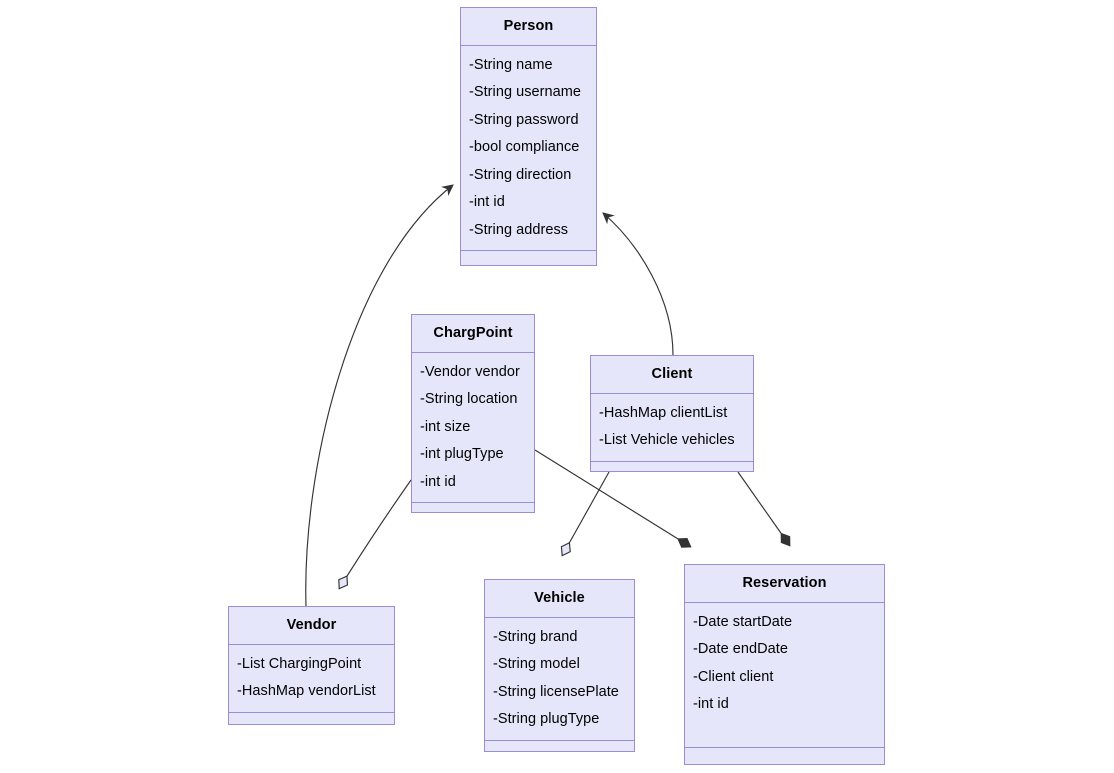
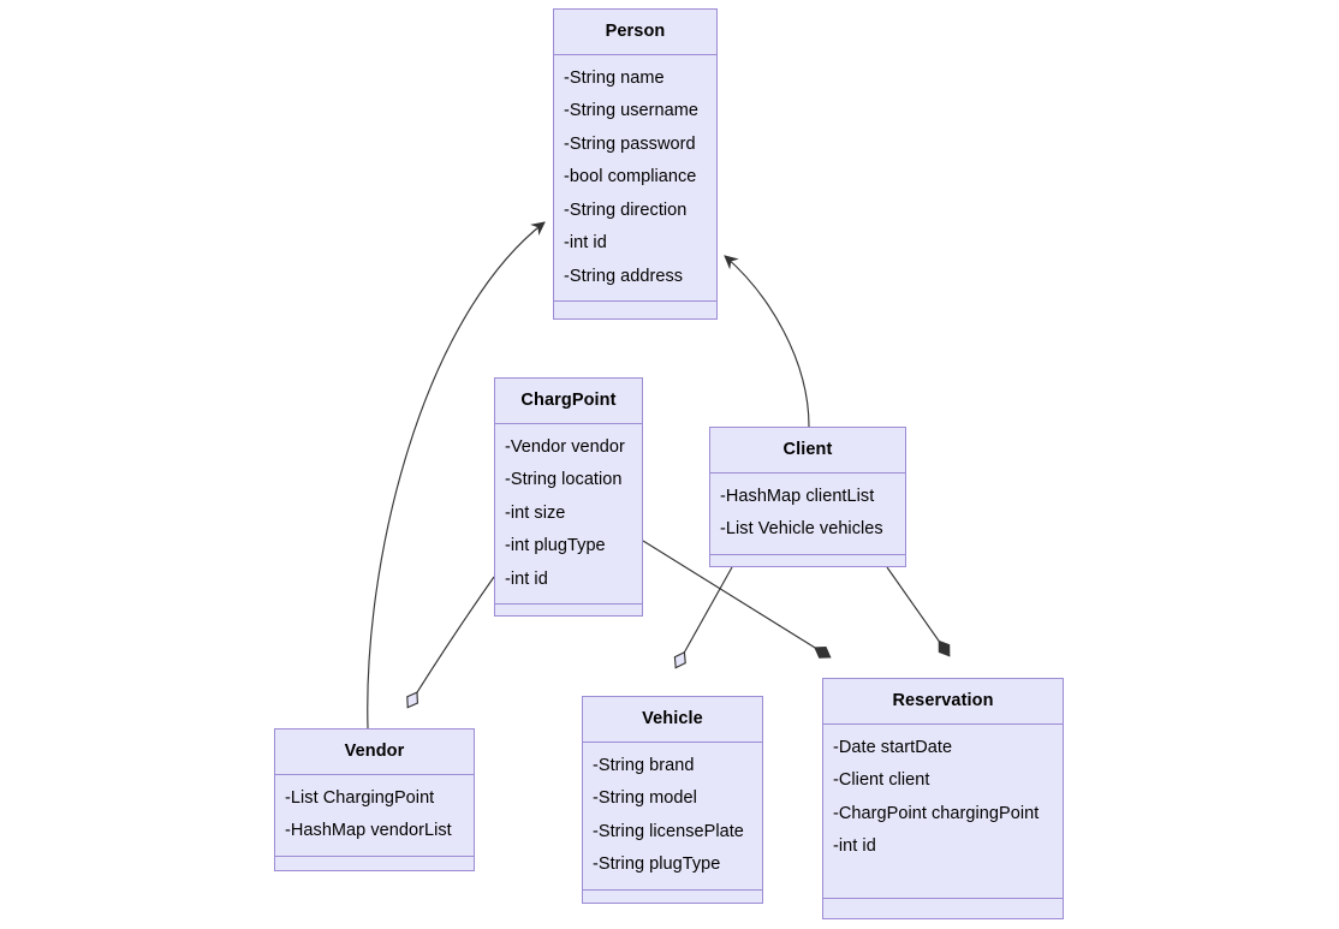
  Person
  -String name
  -String username
  -String password
  -bool compliance
  -String direction
  -int id
  -String address
  ChargPoint
  -Vendor vendor
  -String location
  -int size
  -int plugType
  -int id
  Client
  -HashMap clientList
  -List Vehicle vehicles
  Vendor
  -List ChargingPoint
  -HashMap vendorList
  Vehicle
  -String brand
  -String model
  -String licensePlate
  -String plugType
  Reservation
  -Date startDate
- -Date endDate
  -Client client
+ -ChargPoint chargingPoint
  -int id
